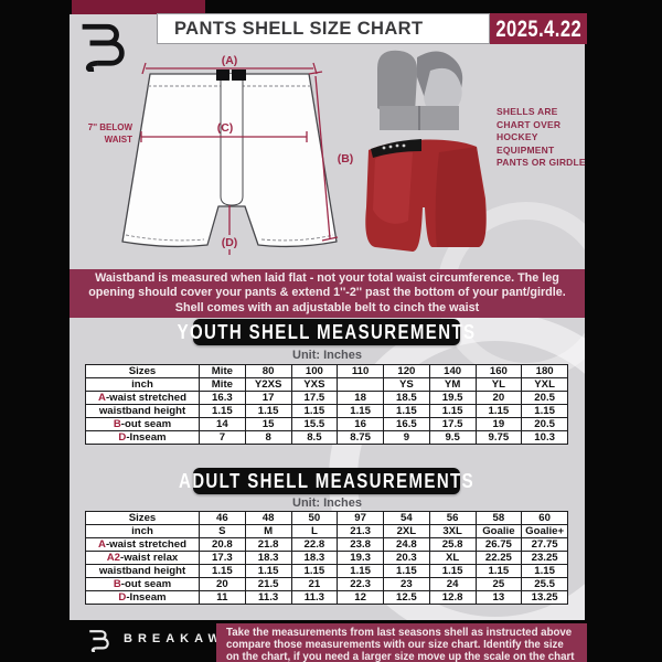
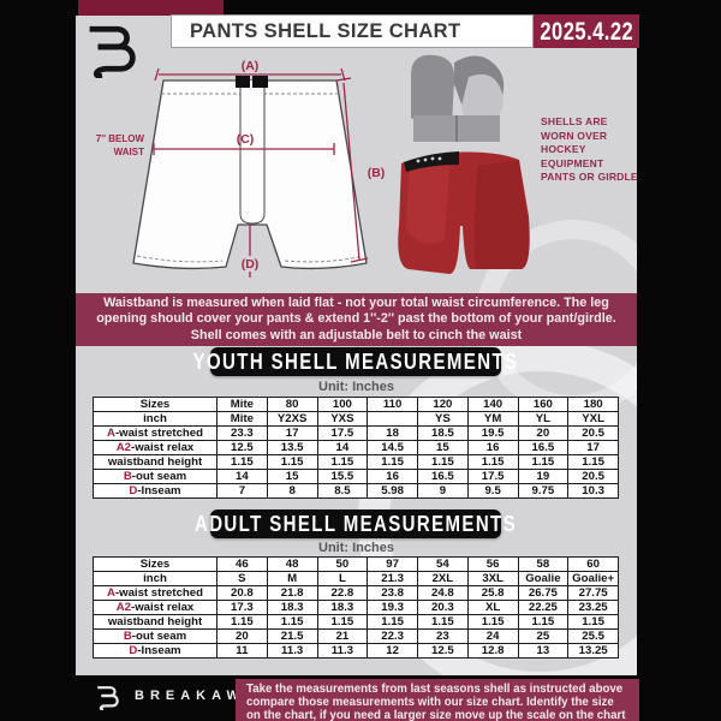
  PANTS SHELL SIZE CHART
  2025.4.22
  (A)
  (B)
  (C)
  (D)
  7'' BELOW
  WAIST
- SHELLS ARE CHART OVER HOCKEY EQUIPMENT PANTS OR GIRDLE
+ SHELLS ARE WORN OVER HOCKEY EQUIPMENT PANTS OR GIRDLE
  Waistband is measured when laid flat - not your total waist circumference. The leg
  opening should cover your pants & extend 1''-2'' past the bottom of your pant/girdle.
  Shell comes with an adjustable belt to cinch the waist
  YOUTH SHELL MEASUREMENTS
  Unit: Inches
  Sizes	Mite	80	100	110	120	140	160	180
  inch	Mite	Y2XS	YXS		YS	YM	YL	YXL
- A-waist stretched	16.3	17	17.5	18	18.5	19.5	20	20.5
+ A-waist stretched	23.3	17	17.5	18	18.5	19.5	20	20.5
+ A2-waist relax	12.5	13.5	14	14.5	15	16	16.5	17
  waistband height	1.15	1.15	1.15	1.15	1.15	1.15	1.15	1.15
  B-out seam	14	15	15.5	16	16.5	17.5	19	20.5
- D-Inseam	7	8	8.5	8.75	9	9.5	9.75	10.3
+ D-Inseam	7	8	8.5	5.98	9	9.5	9.75	10.3
  ADULT SHELL MEASUREMENTS
  Unit: Inches
  Sizes	46	48	50	97	54	56	58	60
  inch	S	M	L	21.3	2XL	3XL	Goalie	Goalie+
  A-waist stretched	20.8	21.8	22.8	23.8	24.8	25.8	26.75	27.75
  A2-waist relax	17.3	18.3	18.3	19.3	20.3	XL	22.25	23.25
  waistband height	1.15	1.15	1.15	1.15	1.15	1.15	1.15	1.15
  B-out seam	20	21.5	21	22.3	23	24	25	25.5
  D-Inseam	11	11.3	11.3	12	12.5	12.8	13	13.25
  Take the measurements from last seasons shell as instructed above
  compare those measurements with our size chart. Identify the size
  on the chart, if you need a larger size move up the scale on the chart
